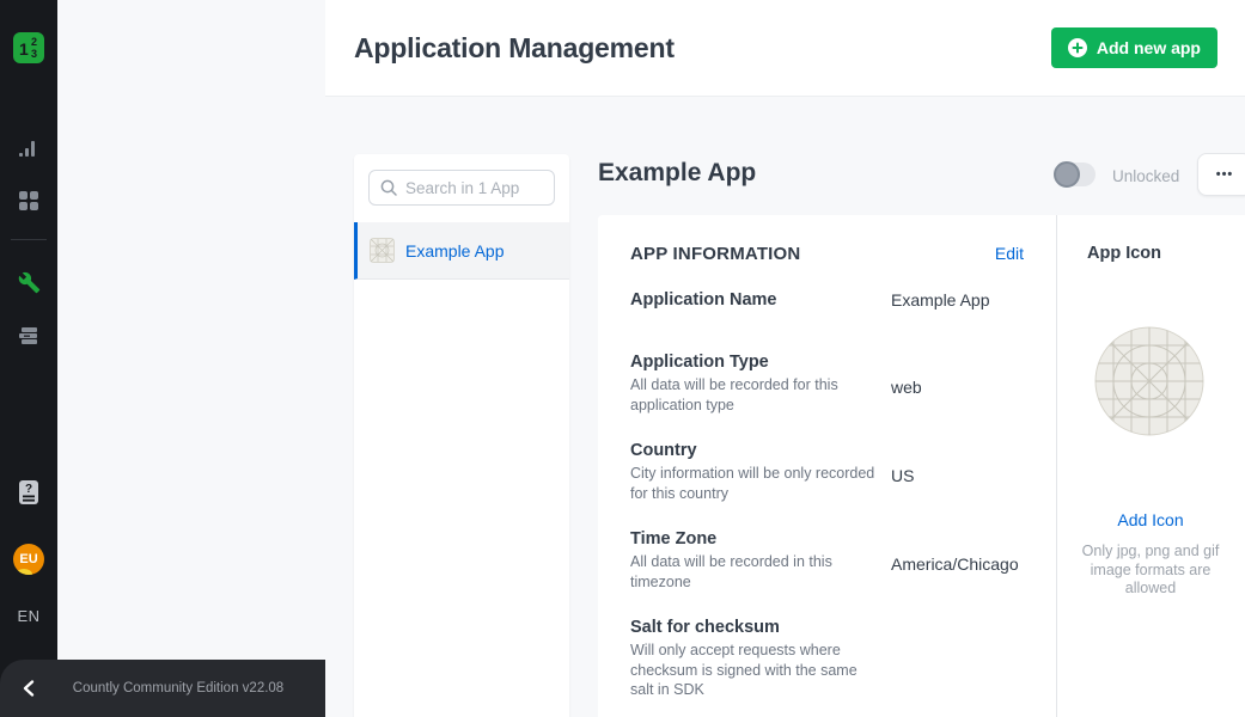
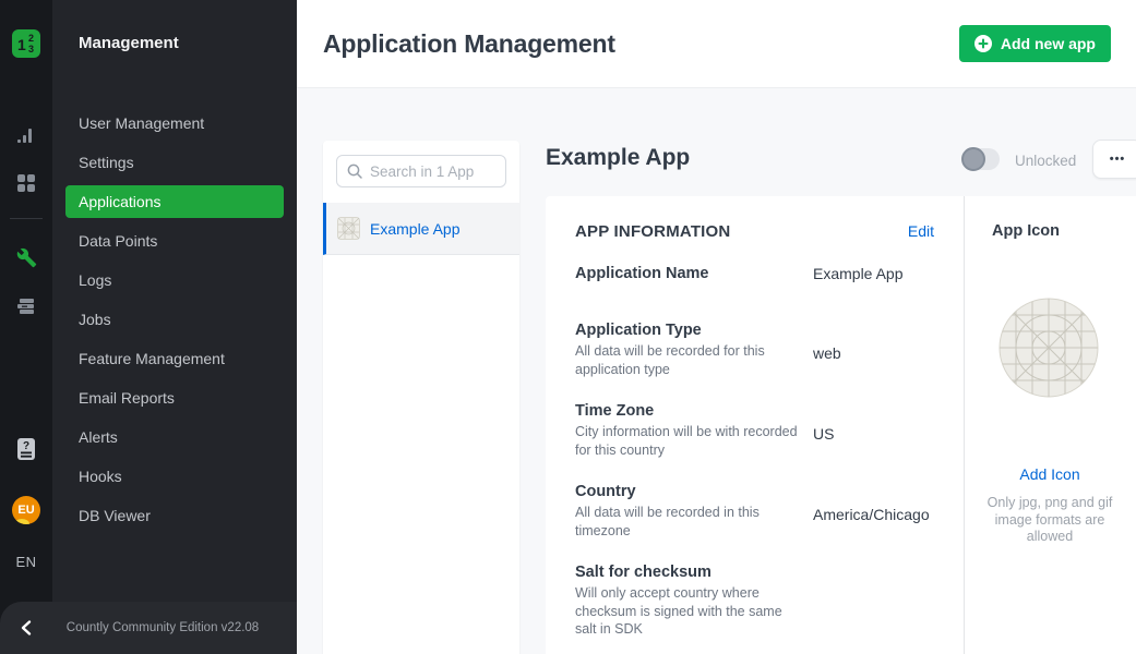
  1
  2
  3
  ?
  EU
  EN
+ Management
+ User Management
+ Settings
+ Applications
+ Data Points
+ Logs
+ Jobs
+ Feature Management
+ Email Reports
+ Alerts
+ Hooks
+ DB Viewer
  Countly Community Edition v22.08
  Application Management
  Add new app
  Search in 1 App
  Example App
  Example App
  Unlocked
  •••
  APP INFORMATION
  Edit
  Application Name
  Example App
  Application Type
  All data will be recorded for this application type
  web
- Country
+ Time Zone
- City information will be only recorded for this country
+ City information will be with recorded for this country
  US
- Time Zone
+ Country
  All data will be recorded in this timezone
  America/Chicago
  Salt for checksum
- Will only accept requests where checksum is signed with the same salt in SDK
+ Will only accept country where checksum is signed with the same salt in SDK
  App Icon
  Add Icon
  Only jpg, png and gif image formats are allowed
